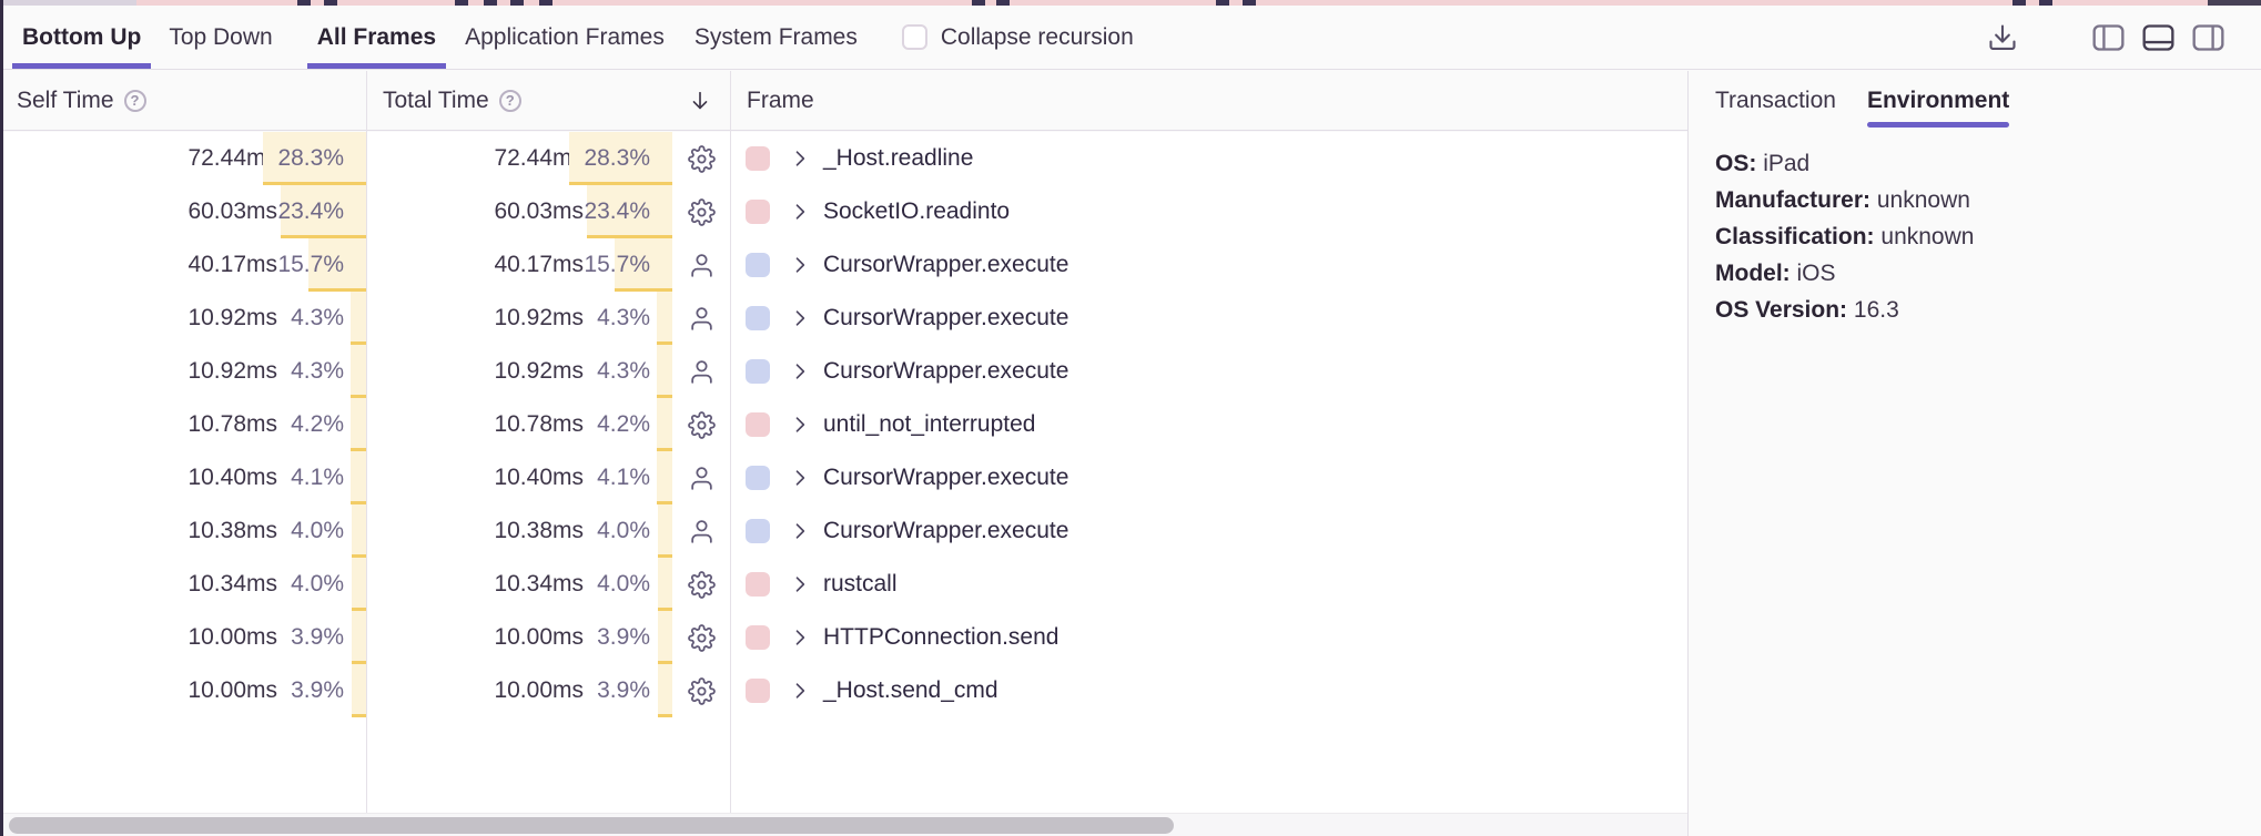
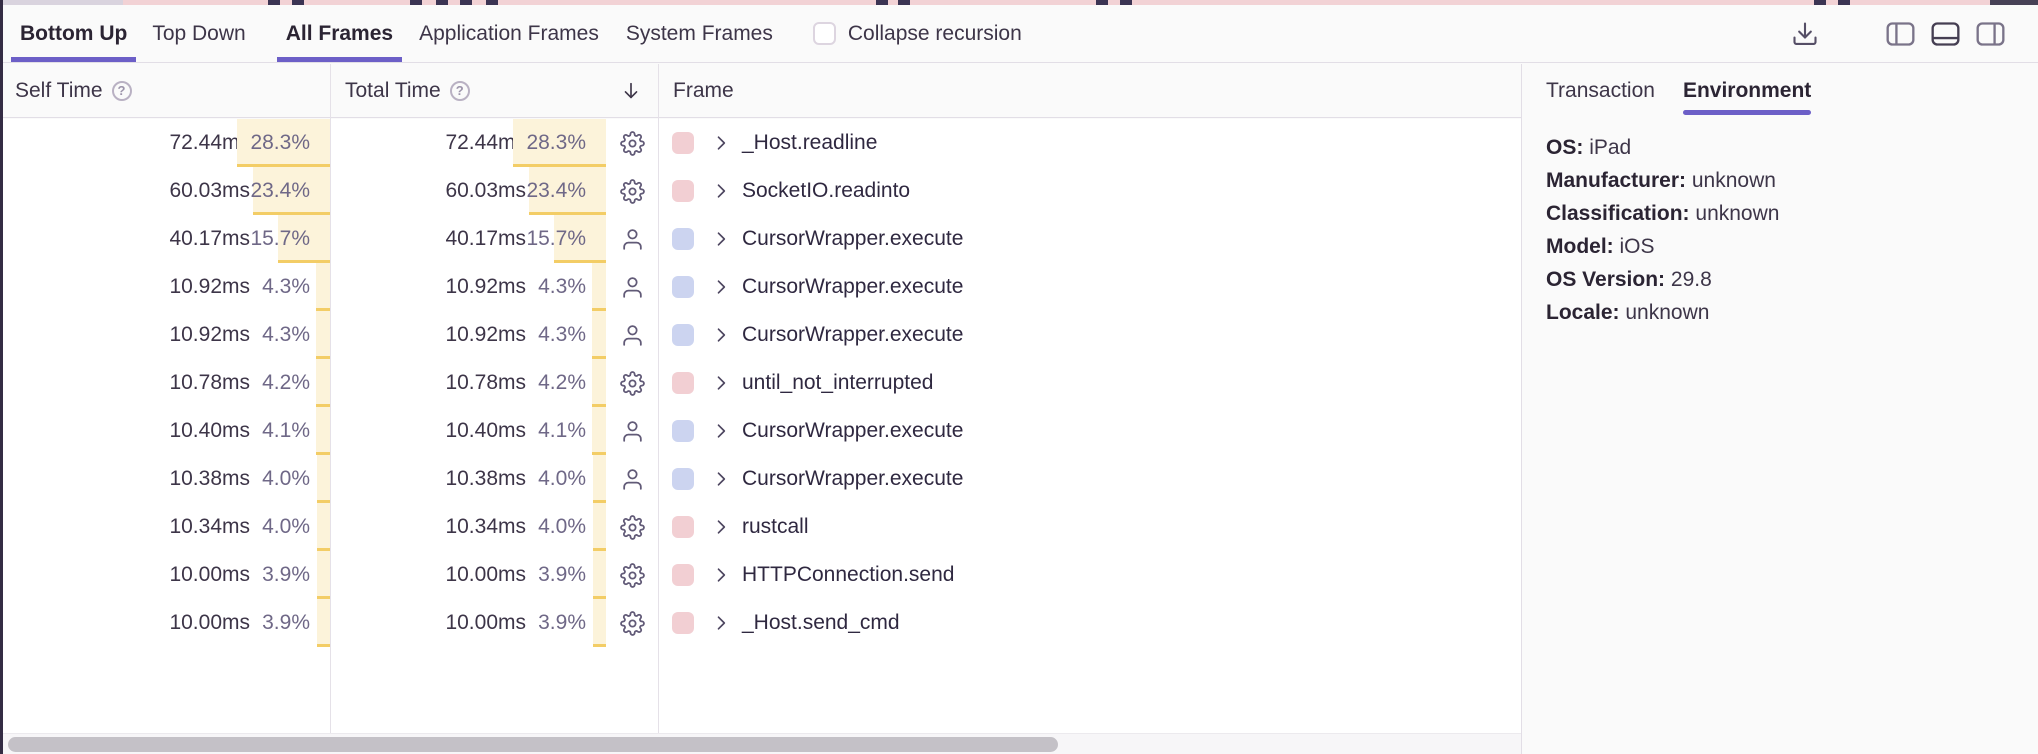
  Bottom Up
  Top Down
  All Frames
  Application Frames
  System Frames
  Collapse recursion
  Self Time
  ?
  Total Time
  ?
  Frame
  72.44m
  28.3%
  72.44m
  28.3%
  _Host.readline
  60.03ms
  23.4%
  60.03ms
  23.4%
  SocketIO.readinto
  40.17ms
  15.7%
  40.17ms
  15.7%
  CursorWrapper.execute
  10.92ms
  4.3%
  10.92ms
  4.3%
  CursorWrapper.execute
  10.92ms
  4.3%
  10.92ms
  4.3%
  CursorWrapper.execute
  10.78ms
  4.2%
  10.78ms
  4.2%
  until_not_interrupted
  10.40ms
  4.1%
  10.40ms
  4.1%
  CursorWrapper.execute
  10.38ms
  4.0%
  10.38ms
  4.0%
  CursorWrapper.execute
  10.34ms
  4.0%
  10.34ms
  4.0%
  rustcall
  10.00ms
  3.9%
  10.00ms
  3.9%
  HTTPConnection.send
  10.00ms
  3.9%
  10.00ms
  3.9%
  _Host.send_cmd
  Transaction
  Environment
  OS: iPad
  Manufacturer: unknown
  Classification: unknown
  Model: iOS
- OS Version: 16.3
+ OS Version: 29.8
+ Locale: unknown
